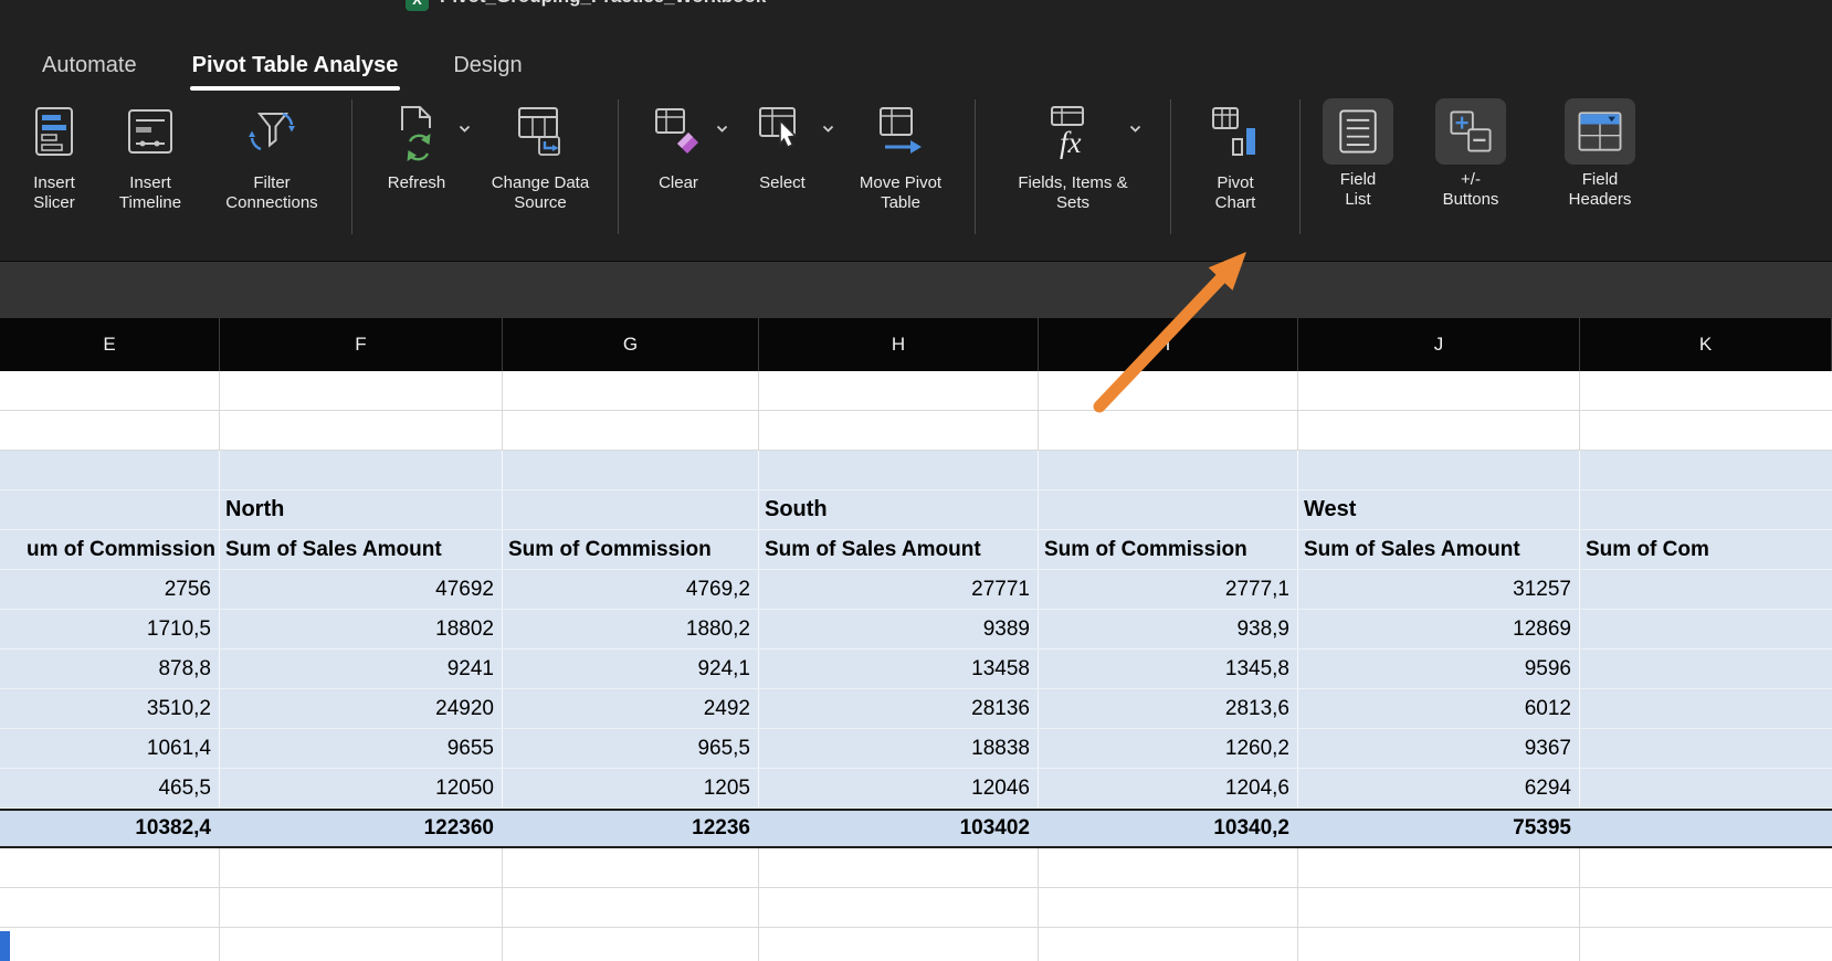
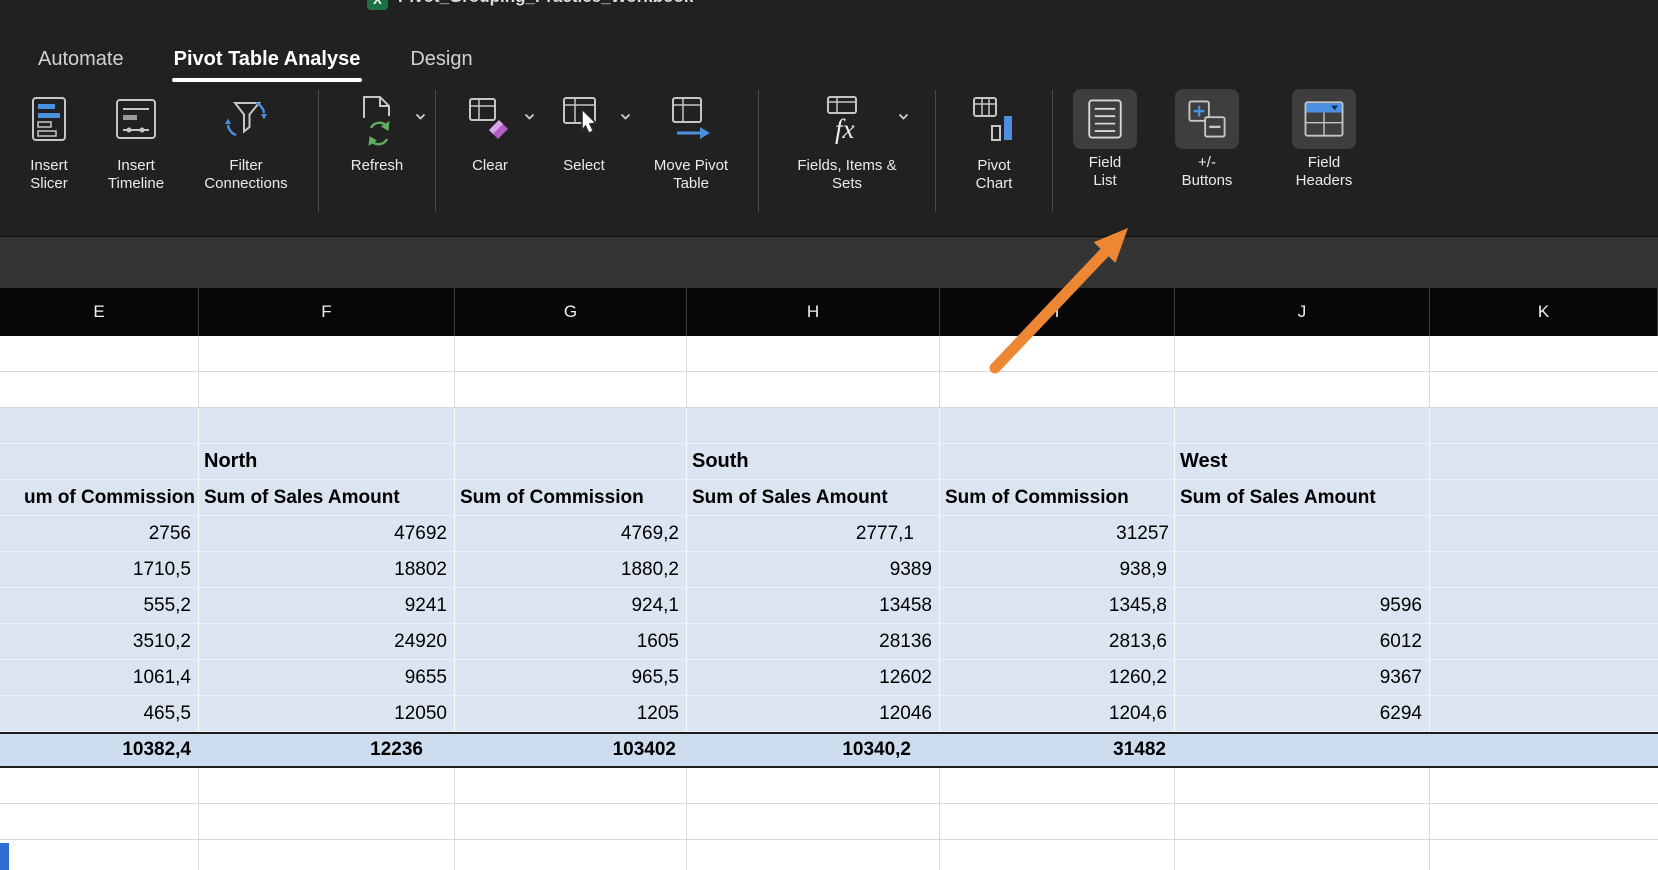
  Automate
  Pivot Table Analyse
  Design
  Insert Slicer
  Insert Timeline
  Filter Connections
  Refresh
- Change Data Source
  Clear
  Select
  Move Pivot Table
  fx
  Fields, Items & Sets
  Pivot Chart
  Field List
  +/- Buttons
  Field Headers
  E
  F
  G
  H
  I
  J
  K
  North
  South
  West
  um of Commission
  Sum of Sales Amount
  Sum of Commission
  Sum of Sales Amount
  Sum of Commission
  Sum of Sales Amount
- Sum of Com
  2756
  47692
  4769,2
- 27771
  2777,1
  31257
  1710,5
  18802
  1880,2
  9389
  938,9
- 12869
- 878,8
+ 555,2
  9241
  924,1
  13458
  1345,8
  9596
  3510,2
  24920
- 2492
+ 1605
  28136
  2813,6
  6012
  1061,4
  9655
  965,5
- 18838
+ 12602
  1260,2
  9367
  465,5
  12050
  1205
  12046
  1204,6
  6294
  10382,4
- 122360
  12236
  103402
  10340,2
- 75395
+ 31482
